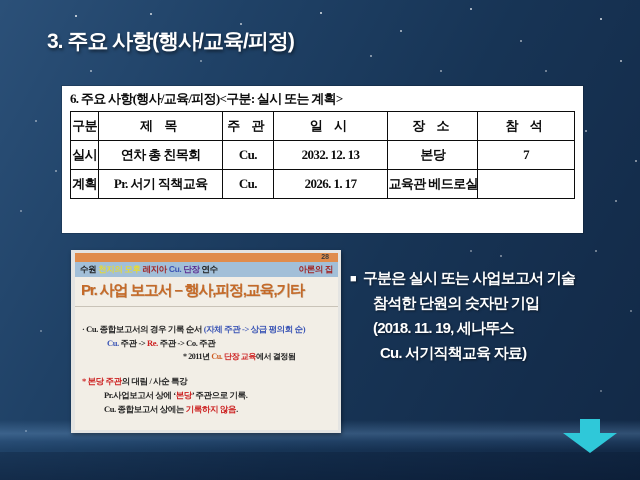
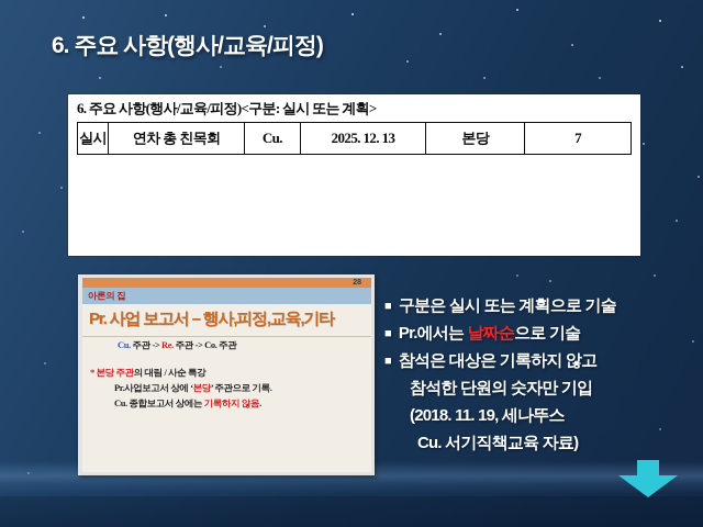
- 3. 주요 사항(행사/교육/피정)
+ 6. 주요 사항(행사/교육/피정)
  6. 주요 사항(행사/교육/피정)<구분: 실시 또는 계획>
- 구분	제 목	주 관	일 시	장 소	참 석
- 실시	연차 총 친목회	Cu.	2032. 12. 13	본당	7
+ 실시	연차 총 친목회	Cu.	2025. 12. 13	본당	7
- 계획	Pr. 서기 직책교육	Cu.	2026. 1. 17	교육관 베드로실
- 수원 천지의 모후 레지아 Cu. 단장 연수
  아론의 집
  Pr. 사업 보고서 – 행사,피정,교육,기타
- · Cu. 종합보고서의 경우 기록 순서 (자체 주관 -> 상급 평의회 순)
  Cu. 주관 -> Re. 주관 -> Co. 주관
- * 2011년 Cu. 단장 교육에서 결정됨
  * 본당 주관의 대림 / 사순 특강
  Pr.사업보고서 상에 ‘본당’ 주관으로 기록.
  Cu. 종합보고서 상에는 기록하지 않음.
- ■ 구분은 실시 또는 사업보고서 기술
+ ■ 구분은 실시 또는 계획으로 기술
+ ■ Pr.에서는 날짜순으로 기술
+ ■ 참석은 대상은 기록하지 않고
  참석한 단원의 숫자만 기입
  (2018. 11. 19, 세나뚜스
  Cu. 서기직책교육 자료)
